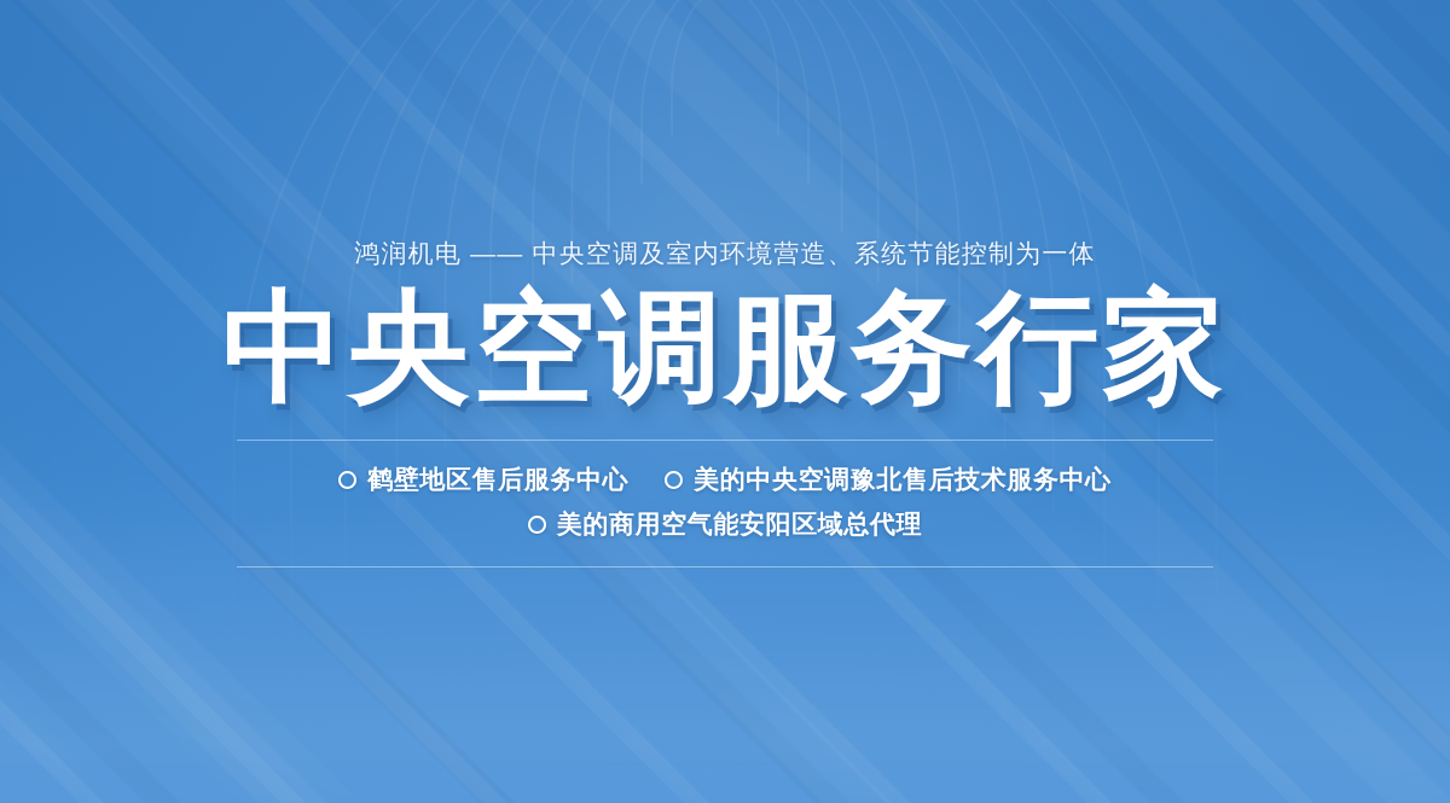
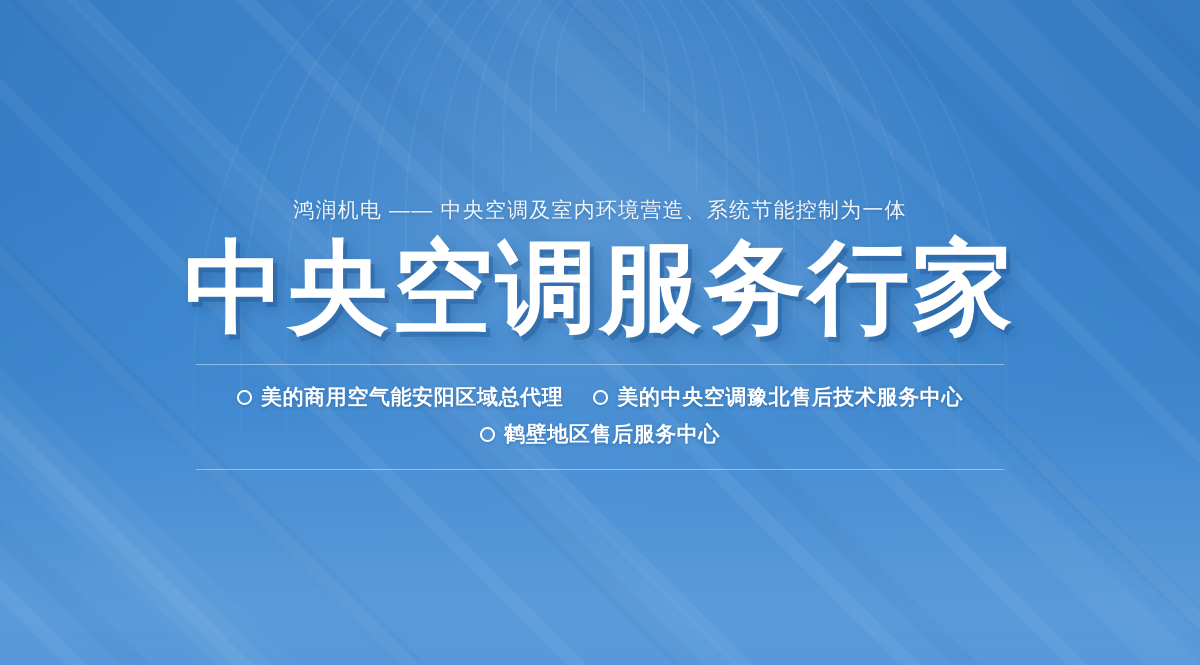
  鸿润机电 —— 中央空调及室内环境营造、系统节能控制为一体
  中央空调服务行家
- 鹤壁地区售后服务中心
+ 美的商用空气能安阳区域总代理
  美的中央空调豫北售后技术服务中心
- 美的商用空气能安阳区域总代理
+ 鹤壁地区售后服务中心
